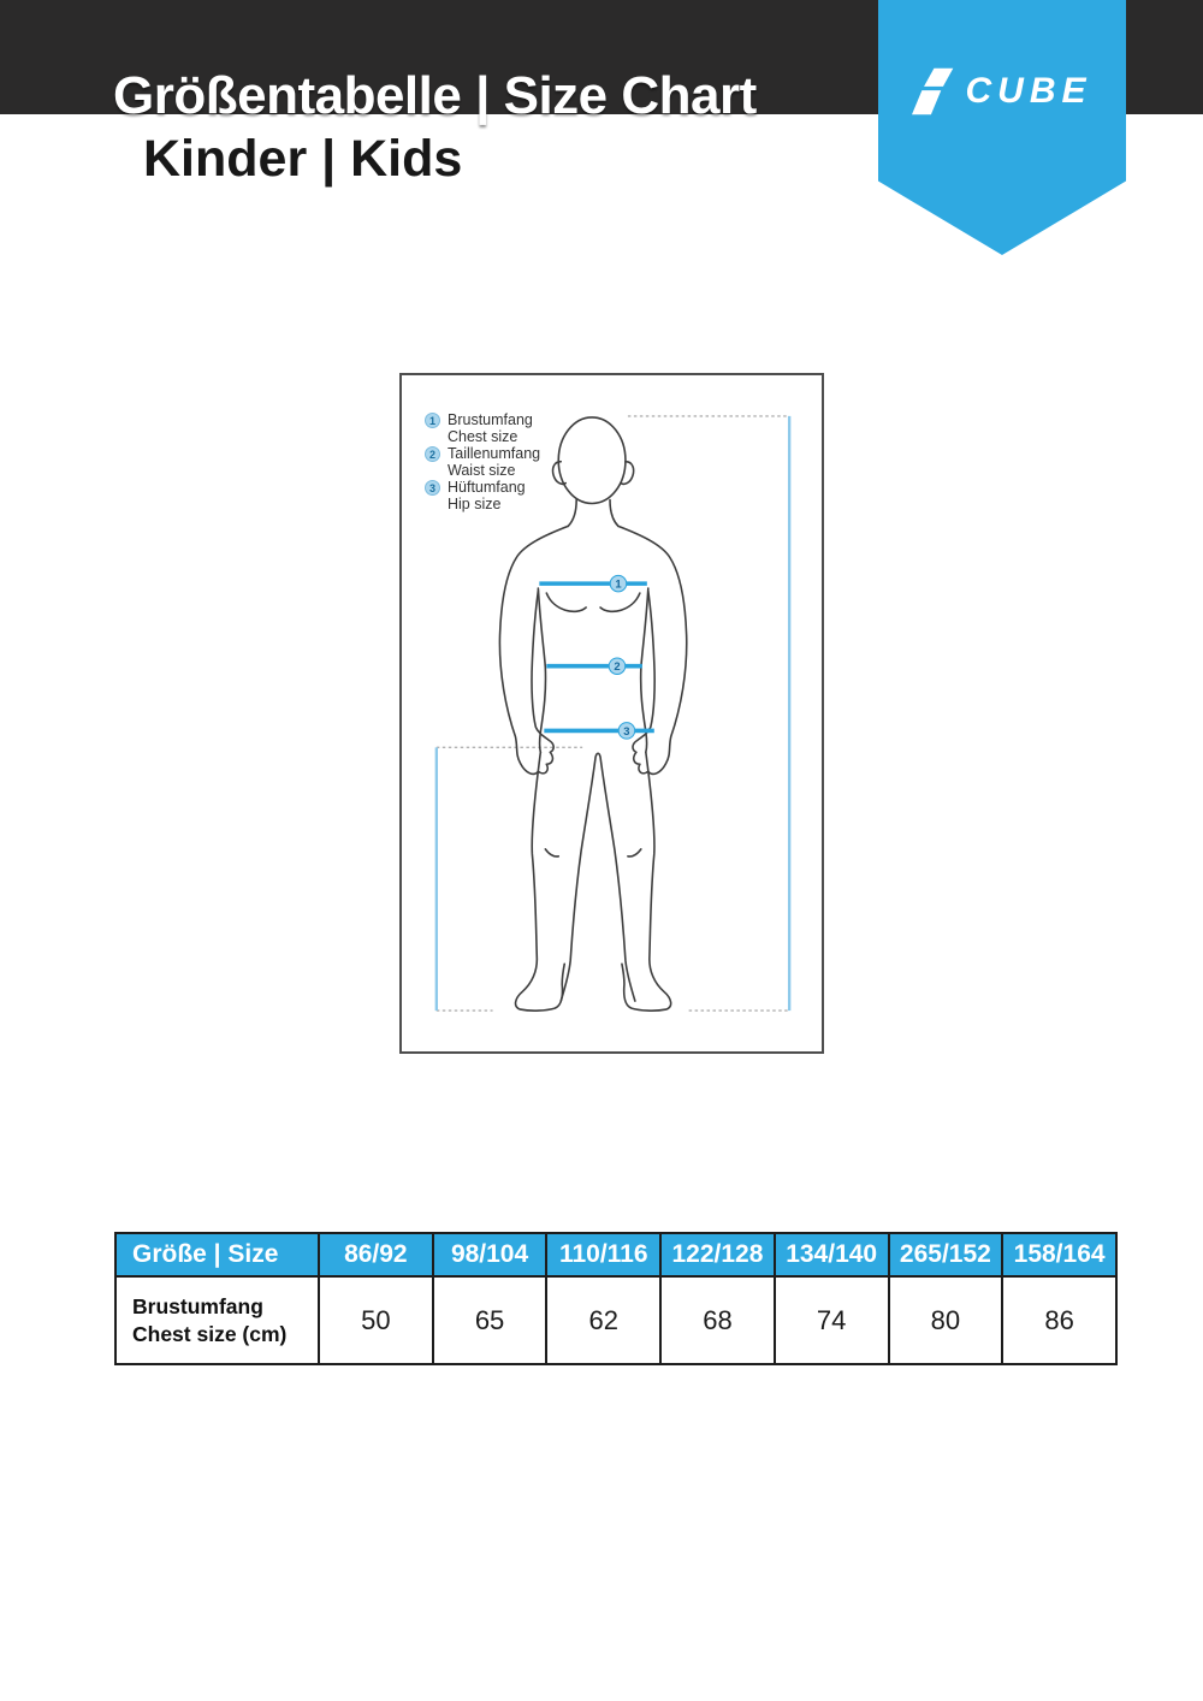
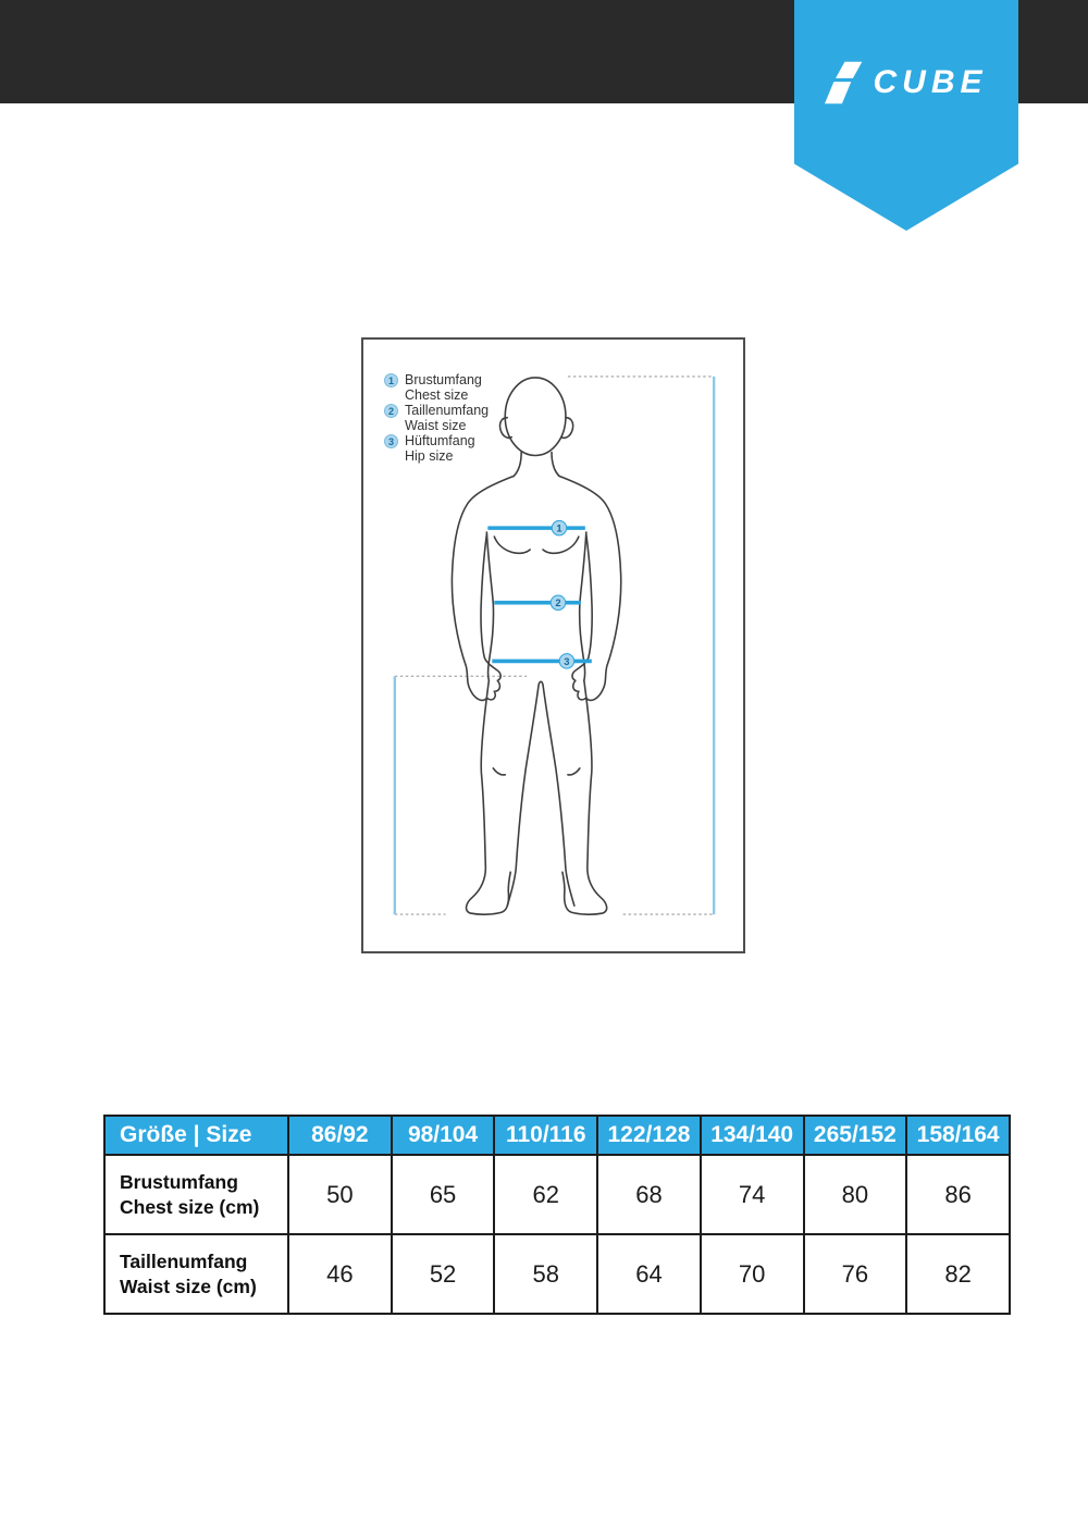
- Größentabelle | Size Chart
- Kinder | Kids
  CUBE
  1
  2
  3
  1
  Brustumfang
  Chest size
  2
  Taillenumfang
  Waist size
  3
  Hüftumfang
  Hip size
  Größe | Size	86/92	98/104	110/116	122/128	134/140	265/152	158/164
  Brustumfang Chest size (cm)	50	65	62	68	74	80	86
+ Taillenumfang Waist size (cm)	46	52	58	64	70	76	82
